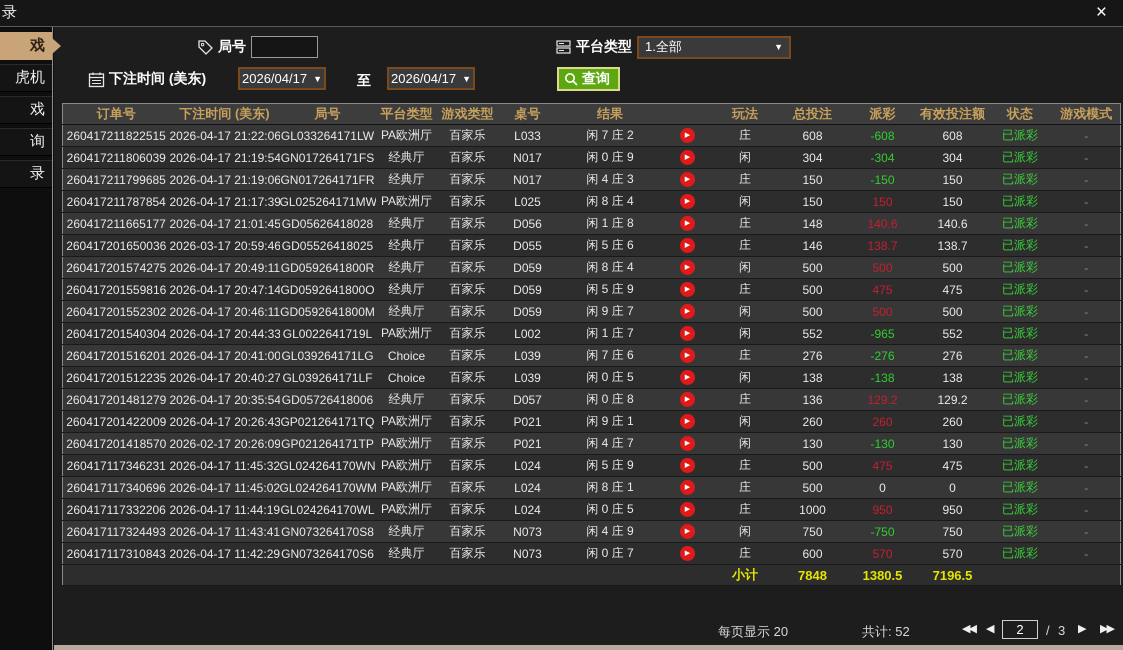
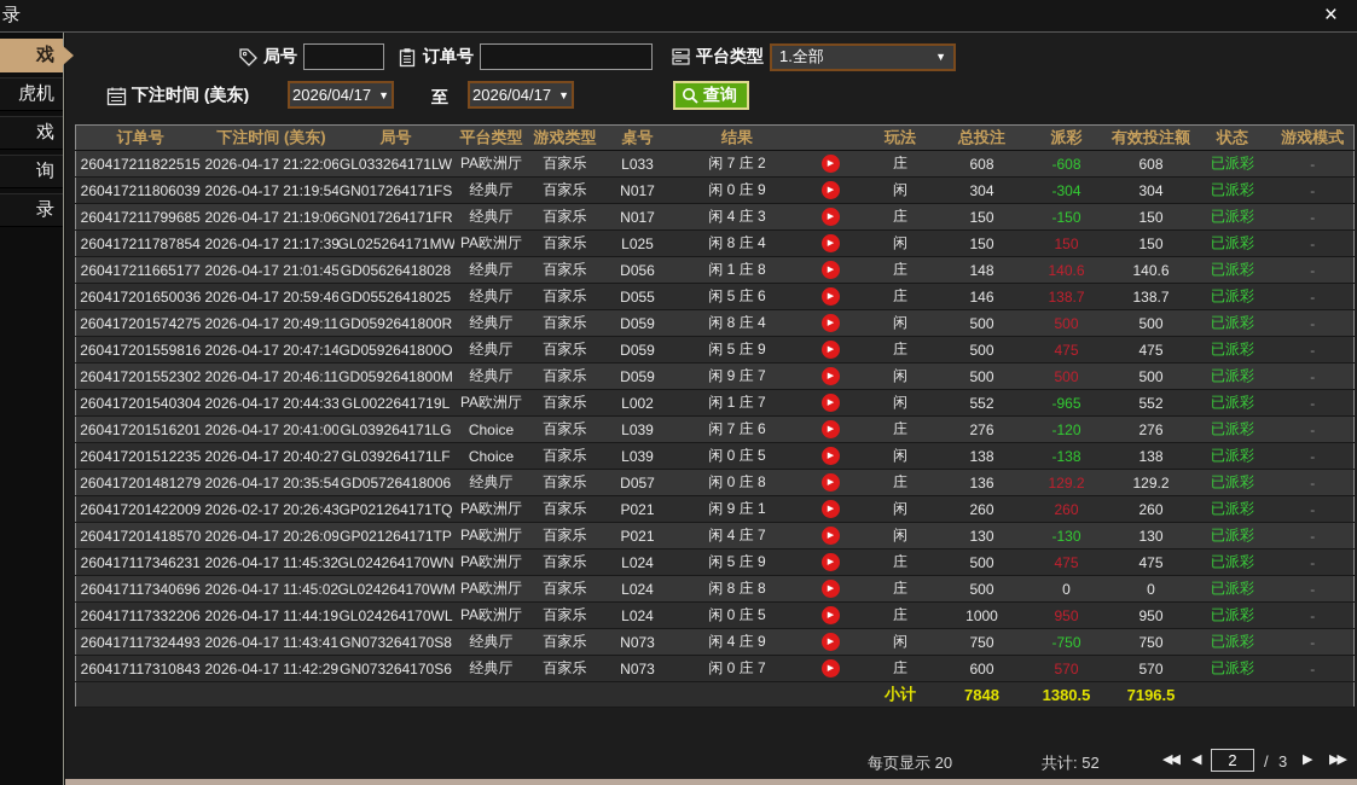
  录
  ×
  戏
  虎机
  戏
  询
  录
  局号
+ 订单号
  平台类型
  1.全部
  ▼
  下注时间 (美东)
  2026/04/17
  ▼
  至
  2026/04/17
  ▼
  查询
  订单号	下注时间 (美东)	局号	平台类型	游戏类型	桌号	结果		玩法	总投注	派彩	有效投注额	状态	游戏模式
  260417211822515	2026-04-17 21:22:06	GL033264171LW	PA欧洲厅	百家乐	L033	闲 7 庄 2		庄	608	-608	608	已派彩	-
  260417211806039	2026-04-17 21:19:54	GN017264171FS	经典厅	百家乐	N017	闲 0 庄 9		闲	304	-304	304	已派彩	-
  260417211799685	2026-04-17 21:19:06	GN017264171FR	经典厅	百家乐	N017	闲 4 庄 3		庄	150	-150	150	已派彩	-
  260417211787854	2026-04-17 21:17:39	GL025264171MW	PA欧洲厅	百家乐	L025	闲 8 庄 4		闲	150	150	150	已派彩	-
  260417211665177	2026-04-17 21:01:45	GD05626418028	经典厅	百家乐	D056	闲 1 庄 8		庄	148	140.6	140.6	已派彩	-
- 260417201650036	2026-03-17 20:59:46	GD05526418025	经典厅	百家乐	D055	闲 5 庄 6		庄	146	138.7	138.7	已派彩	-
+ 260417201650036	2026-04-17 20:59:46	GD05526418025	经典厅	百家乐	D055	闲 5 庄 6		庄	146	138.7	138.7	已派彩	-
  260417201574275	2026-04-17 20:49:11	GD0592641800R	经典厅	百家乐	D059	闲 8 庄 4		闲	500	500	500	已派彩	-
  260417201559816	2026-04-17 20:47:14	GD0592641800O	经典厅	百家乐	D059	闲 5 庄 9		庄	500	475	475	已派彩	-
  260417201552302	2026-04-17 20:46:11	GD0592641800M	经典厅	百家乐	D059	闲 9 庄 7		闲	500	500	500	已派彩	-
  260417201540304	2026-04-17 20:44:33	GL0022641719L	PA欧洲厅	百家乐	L002	闲 1 庄 7		闲	552	-965	552	已派彩	-
- 260417201516201	2026-04-17 20:41:00	GL039264171LG	Choice	百家乐	L039	闲 7 庄 6		庄	276	-276	276	已派彩	-
+ 260417201516201	2026-04-17 20:41:00	GL039264171LG	Choice	百家乐	L039	闲 7 庄 6		庄	276	-120	276	已派彩	-
  260417201512235	2026-04-17 20:40:27	GL039264171LF	Choice	百家乐	L039	闲 0 庄 5		闲	138	-138	138	已派彩	-
  260417201481279	2026-04-17 20:35:54	GD05726418006	经典厅	百家乐	D057	闲 0 庄 8		庄	136	129.2	129.2	已派彩	-
- 260417201422009	2026-04-17 20:26:43	GP021264171TQ	PA欧洲厅	百家乐	P021	闲 9 庄 1		闲	260	260	260	已派彩	-
+ 260417201422009	2026-02-17 20:26:43	GP021264171TQ	PA欧洲厅	百家乐	P021	闲 9 庄 1		闲	260	260	260	已派彩	-
- 260417201418570	2026-02-17 20:26:09	GP021264171TP	PA欧洲厅	百家乐	P021	闲 4 庄 7		闲	130	-130	130	已派彩	-
+ 260417201418570	2026-04-17 20:26:09	GP021264171TP	PA欧洲厅	百家乐	P021	闲 4 庄 7		闲	130	-130	130	已派彩	-
  260417117346231	2026-04-17 11:45:32	GL024264170WN	PA欧洲厅	百家乐	L024	闲 5 庄 9		庄	500	475	475	已派彩	-
- 260417117340696	2026-04-17 11:45:02	GL024264170WM	PA欧洲厅	百家乐	L024	闲 8 庄 1		庄	500	0	0	已派彩	-
+ 260417117340696	2026-04-17 11:45:02	GL024264170WM	PA欧洲厅	百家乐	L024	闲 8 庄 8		庄	500	0	0	已派彩	-
  260417117332206	2026-04-17 11:44:19	GL024264170WL	PA欧洲厅	百家乐	L024	闲 0 庄 5		庄	1000	950	950	已派彩	-
  260417117324493	2026-04-17 11:43:41	GN073264170S8	经典厅	百家乐	N073	闲 4 庄 9		闲	750	-750	750	已派彩	-
  260417117310843	2026-04-17 11:42:29	GN073264170S6	经典厅	百家乐	N073	闲 0 庄 7		庄	600	570	570	已派彩	-
  	小计	7848	1380.5	7196.5
  每页显示 20
  共计: 52
  ◀◀
  ◀
  2
  /
  3
  ▶
  ▶▶
